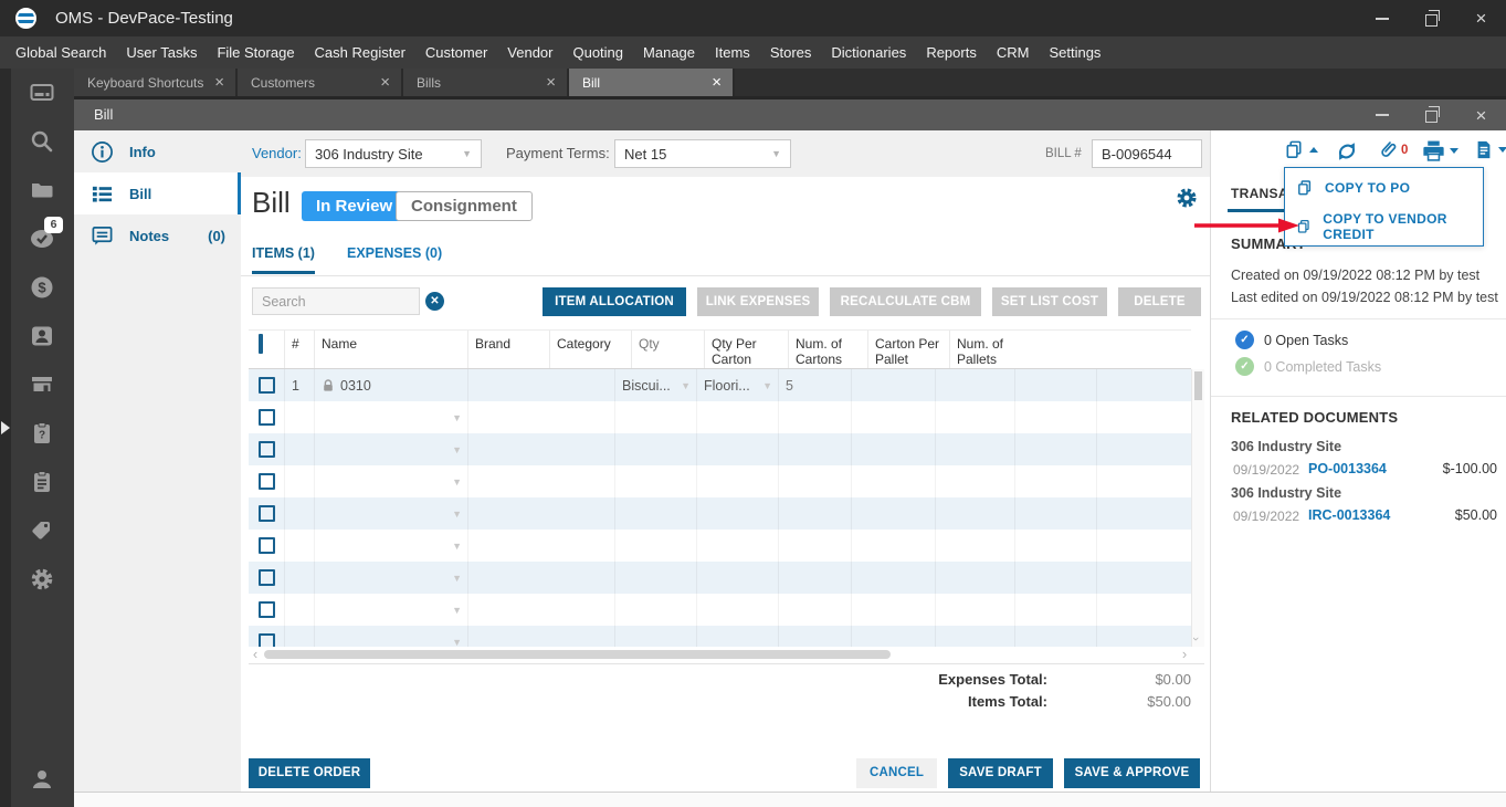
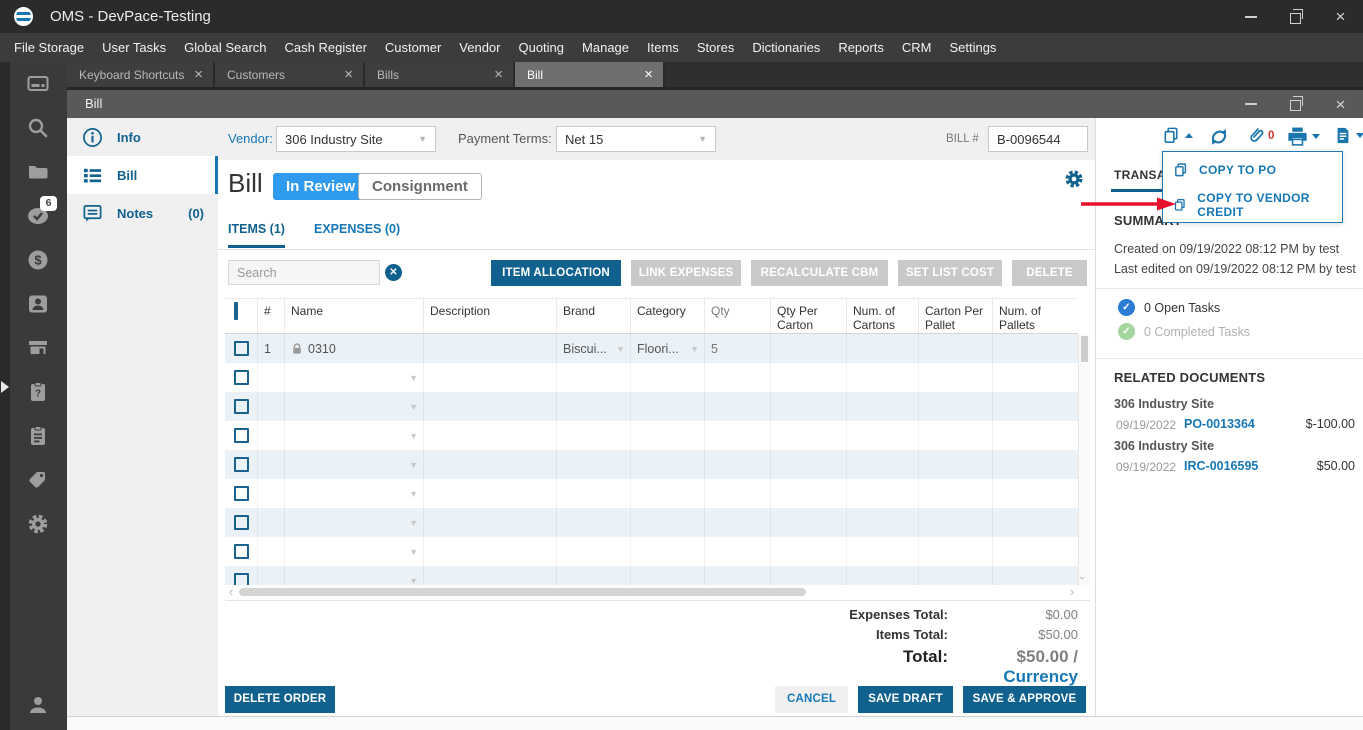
  OMS - DevPace-Testing
  ×
- Global Search
+ File Storage
  User Tasks
- File Storage
+ Global Search
  Cash Register
  Customer
  Vendor
  Quoting
  Manage
  Items
  Stores
  Dictionaries
  Reports
  CRM
  Settings
  $
  ?
  6
  Keyboard Shortcuts
  ×
  Customers
  ×
  Bills
  ×
  Bill
  ×
  Bill
  ×
  Info
  Bill
  Notes
  (0)
  Vendor:
  306 Industry Site
  ▼
  Payment Terms:
  Net 15
  ▼
  BILL #
  B-0096544
  Bill
  In Review
  Consignment
  ITEMS (1)
  EXPENSES (0)
  Search
  ✕
  ITEM ALLOCATION
  LINK EXPENSES
  RECALCULATE CBM
  SET LIST COST
  DELETE
  #
  Name
+ Description
  Brand
  Category
  Qty
  Qty Per Carton
  Num. of Cartons
  Carton Per Pallet
  Num. of Pallets
  1
  0310
  Biscui...
  ▼
  Floori...
  ▼
  5
  ▼
  ▼
  ▼
  ▼
  ▼
  ▼
  ▼
  ▼
  ‹
  ›
  Expenses Total:
  $0.00
  Items Total:
  $50.00
+ Total:
+ $50.00 / Currency
  DELETE ORDER
  CANCEL
  SAVE DRAFT
  SAVE & APPROVE
  0
  SUMMA
  Created on 09/19/2022 08:12 PM by test
  Last edited on 09/19/2022 08:12 PM by test
  ✓
  0 Open Tasks
  ✓
  0 Completed Tasks
  RELATED DOCUMENTS
  306 Industry Site
  09/19/2022
  PO-0013364
  $-100.00
  306 Industry Site
  09/19/2022
- IRC-0013364
+ IRC-0016595
  $50.00
  COPY TO PO
  COPY TO VENDOR CREDIT
